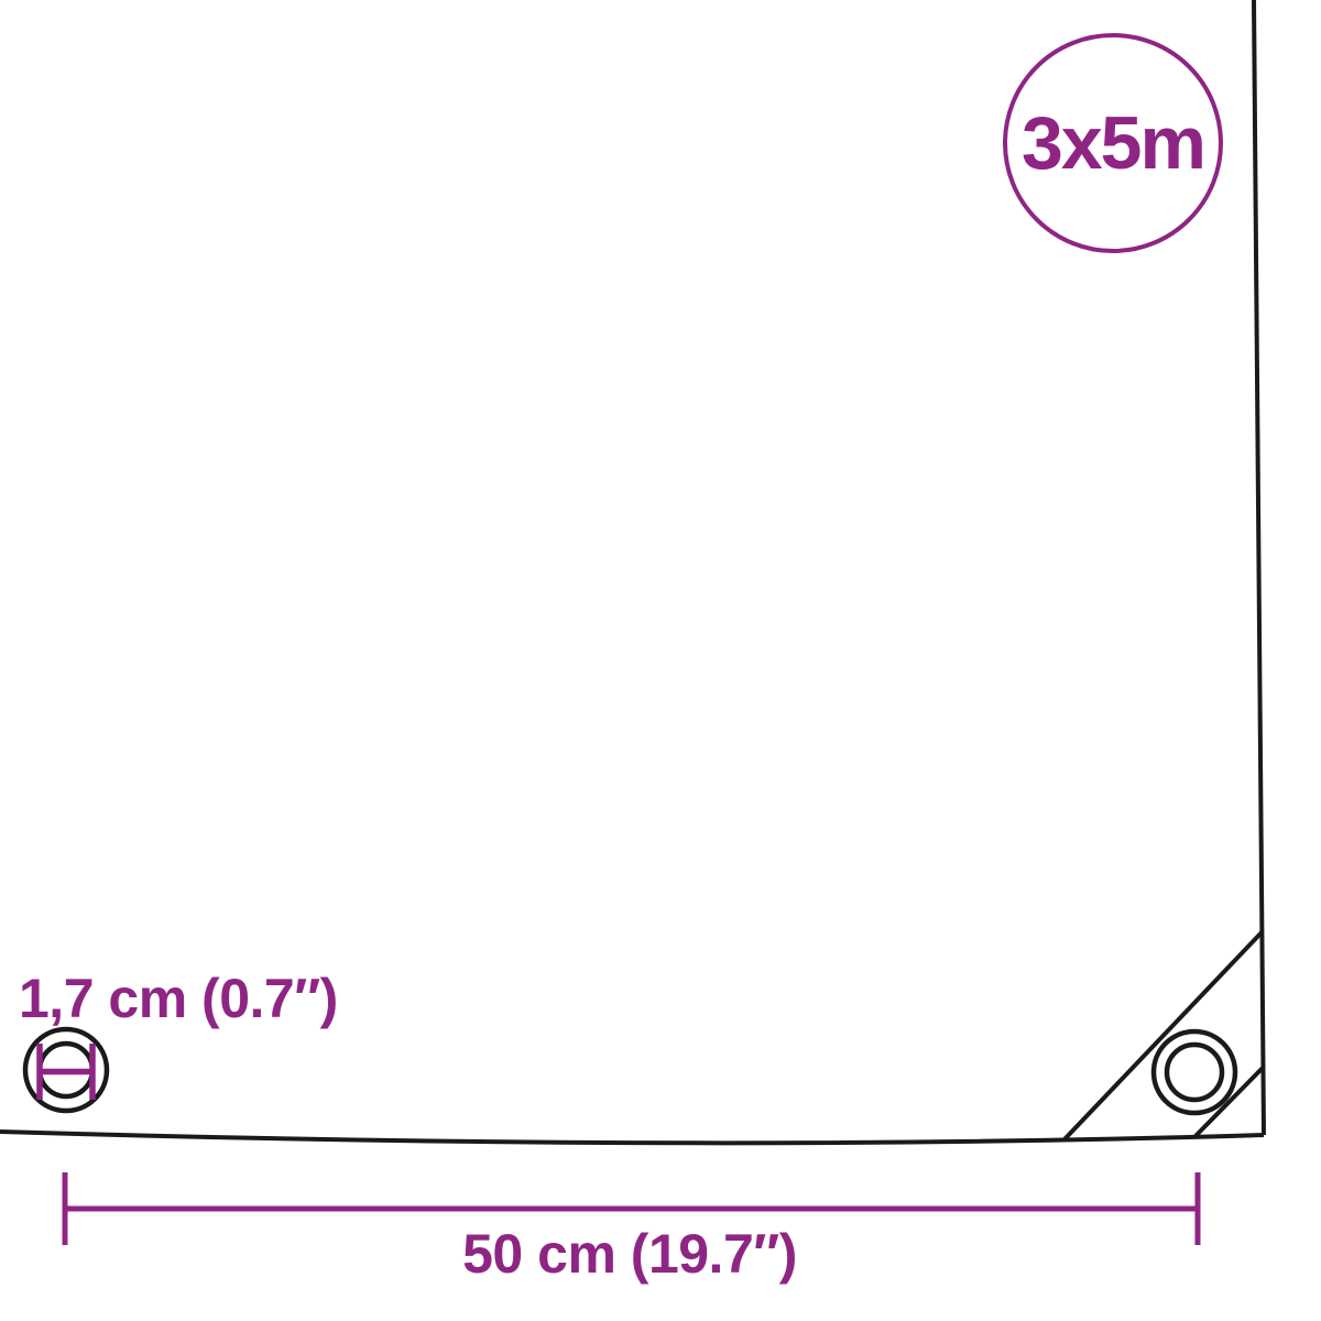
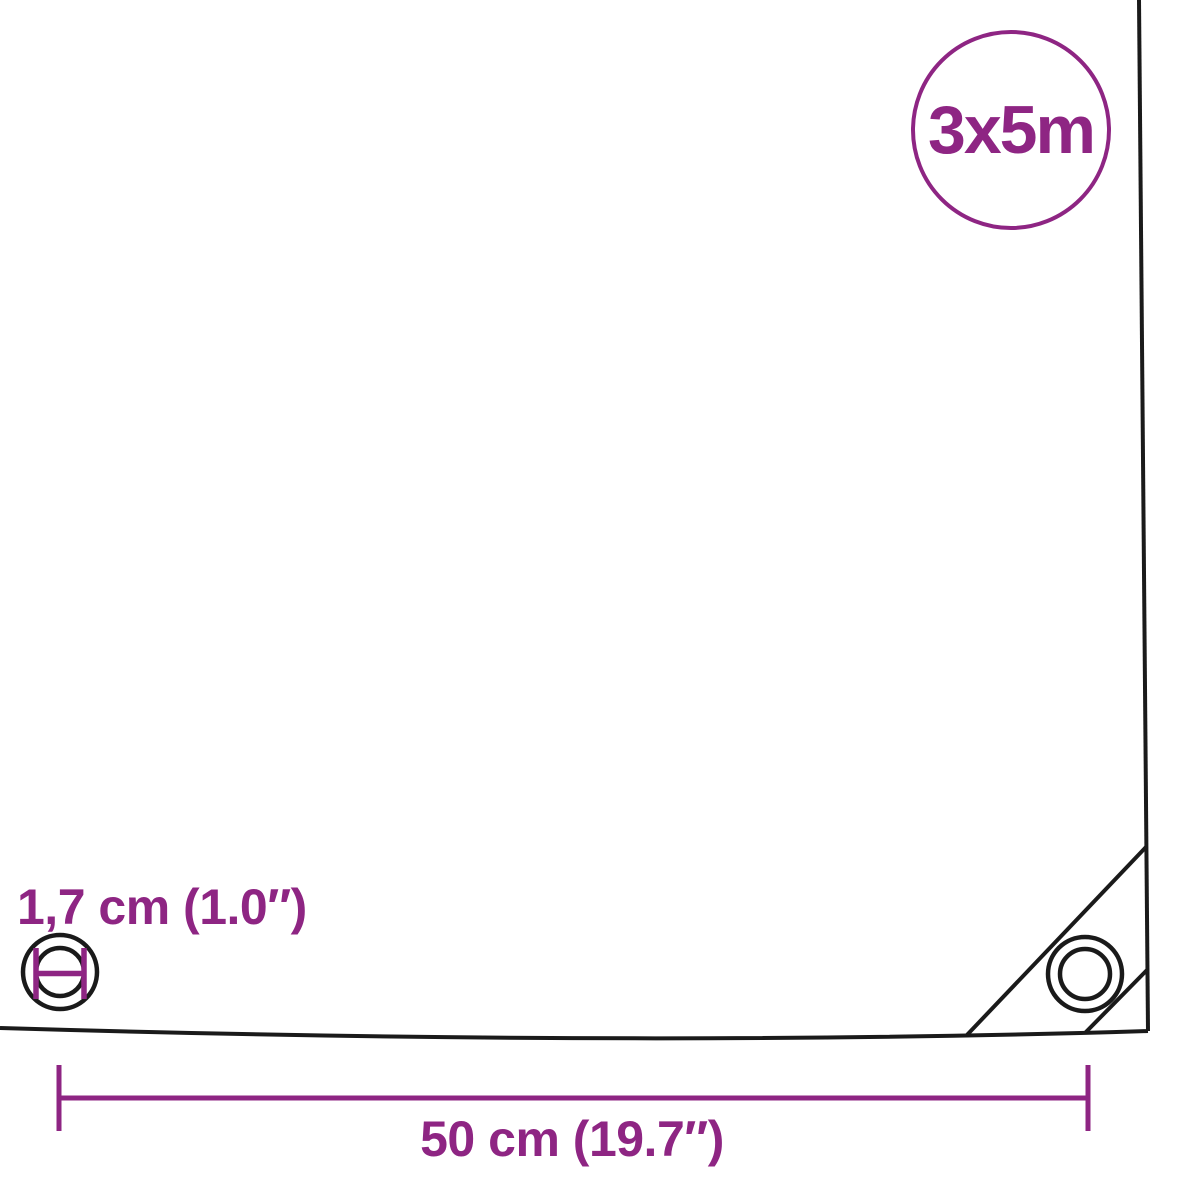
- 1,7 cm (0.7″)
+ 1,7 cm (1.0″)
  3x5m
  50 cm (19.7″)
